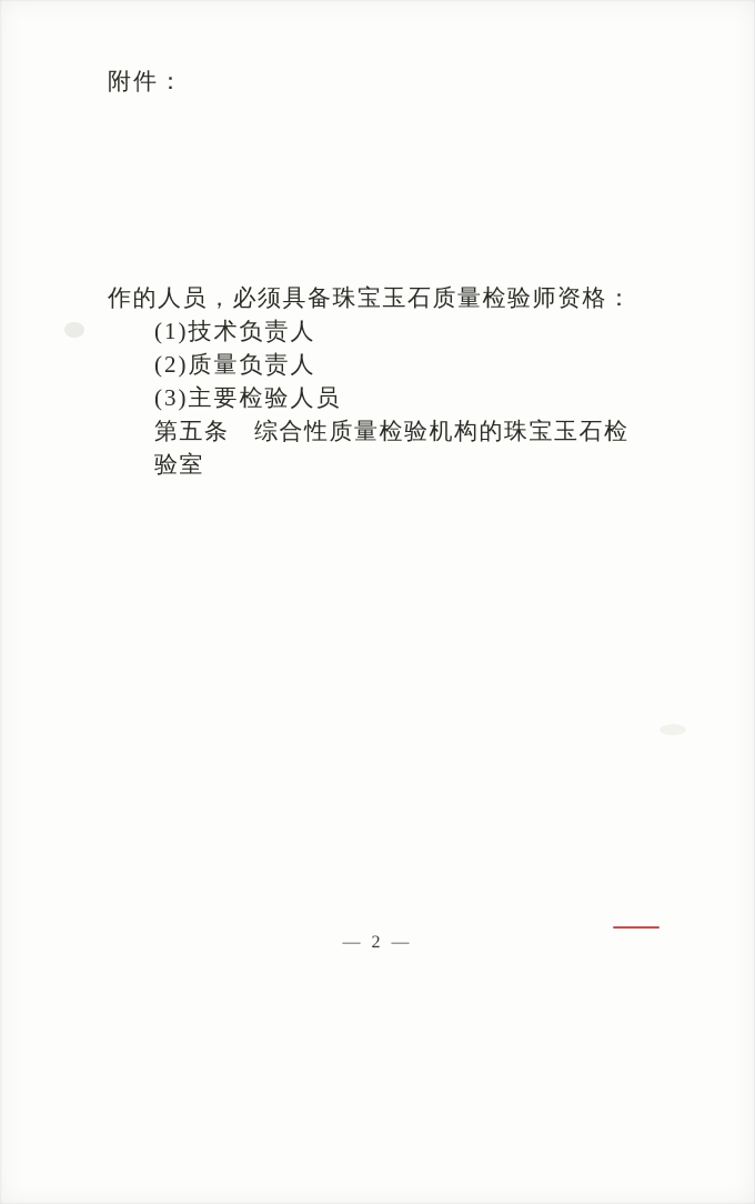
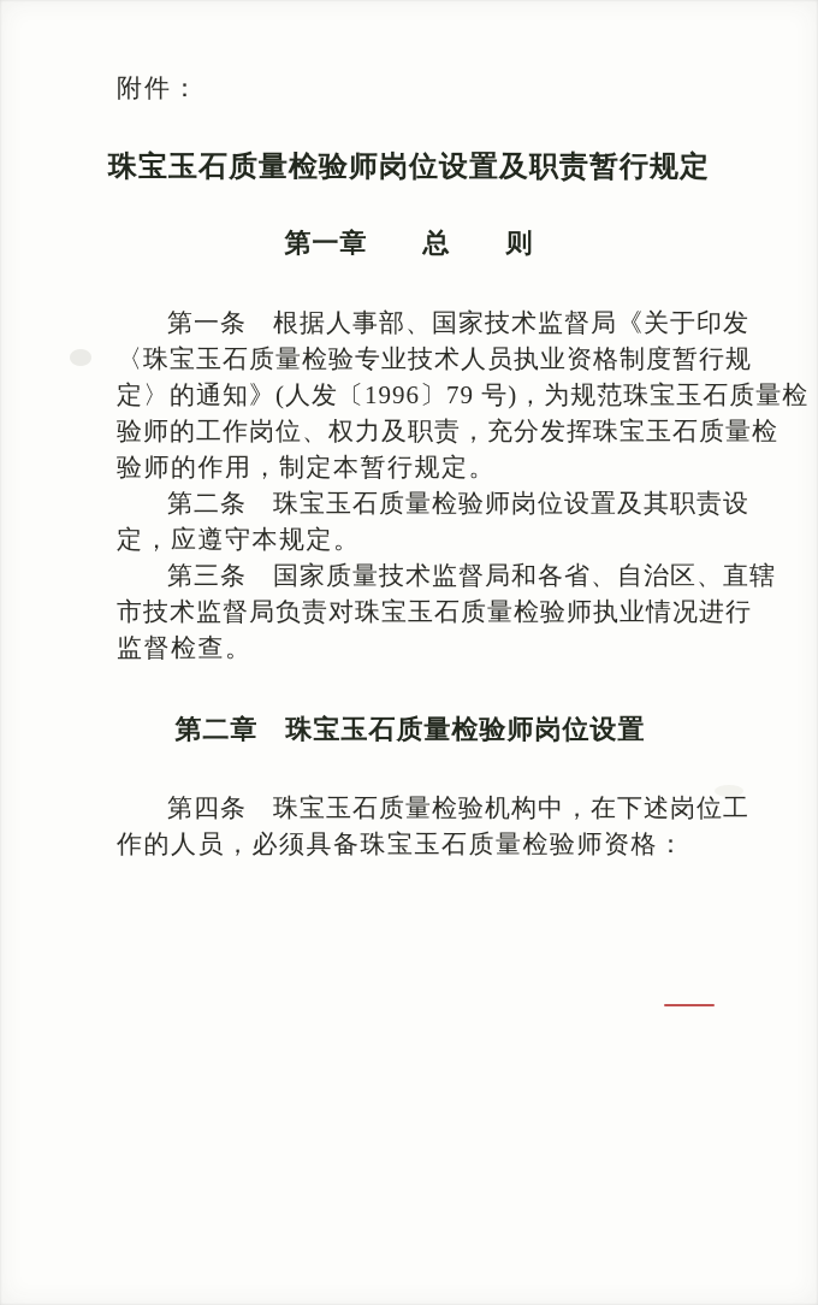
  附件：
+ 珠宝玉石质量检验师岗位设置及职责暂行规定
+ 第一章 总 则
+ 第一条 根据人事部、国家技术监督局《关于印发
+ 〈珠宝玉石质量检验专业技术人员执业资格制度暂行规
+ 定〉的通知》(人发〔1996〕79 号)，为规范珠宝玉石质量检
+ 验师的工作岗位、权力及职责，充分发挥珠宝玉石质量检
+ 验师的作用，制定本暂行规定。
+ 第二条 珠宝玉石质量检验师岗位设置及其职责设
+ 定，应遵守本规定。
+ 第三条 国家质量技术监督局和各省、自治区、直辖
+ 市技术监督局负责对珠宝玉石质量检验师执业情况进行
+ 监督检查。
+ 第二章 珠宝玉石质量检验师岗位设置
+ 第四条 珠宝玉石质量检验机构中，在下述岗位工
  作的人员，必须具备珠宝玉石质量检验师资格：
- (1)技术负责人
- (2)质量负责人
- (3)主要检验人员
- 第五条 综合性质量检验机构的珠宝玉石检验室
- — 2 —
